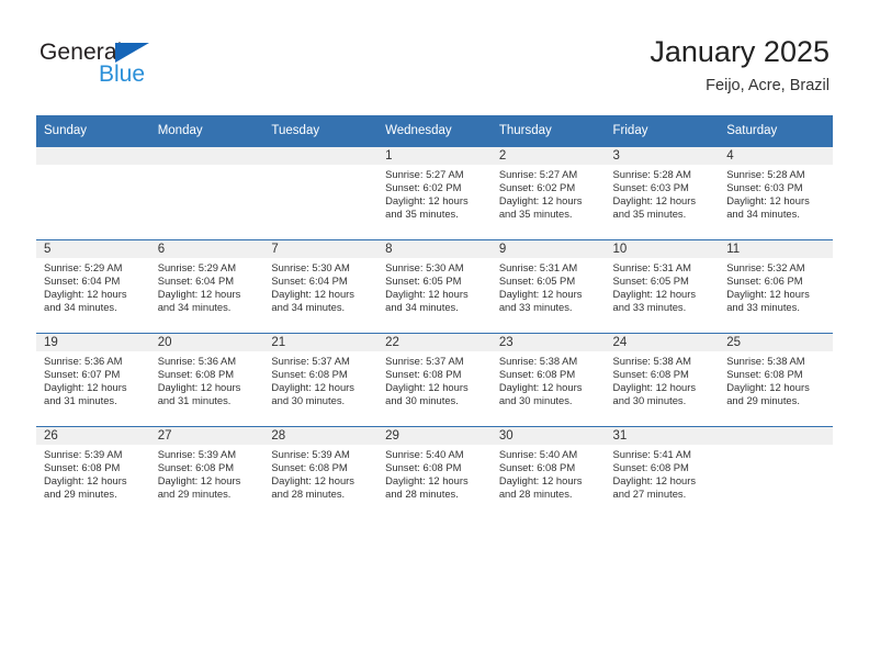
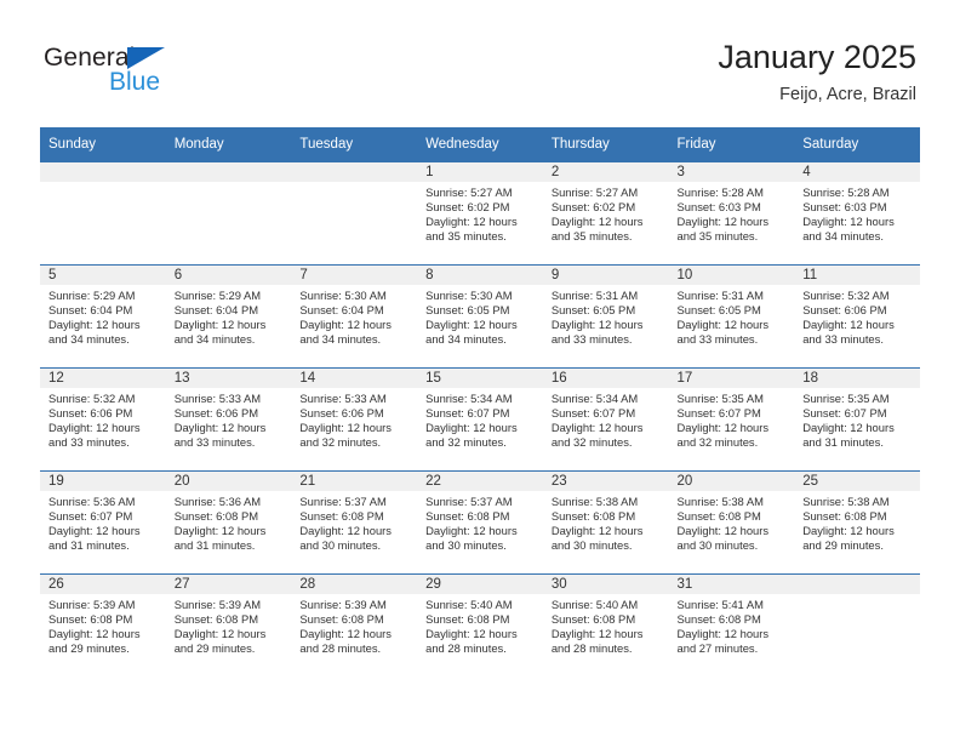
  General
  Blue
  January 2025
  Feijo, Acre, Brazil
  Sunday	Monday	Tuesday	Wednesday	Thursday	Friday	Saturday
  			1Sunrise: 5:27 AMSunset: 6:02 PMDaylight: 12 hoursand 35 minutes.	2Sunrise: 5:27 AMSunset: 6:02 PMDaylight: 12 hoursand 35 minutes.	3Sunrise: 5:28 AMSunset: 6:03 PMDaylight: 12 hoursand 35 minutes.	4Sunrise: 5:28 AMSunset: 6:03 PMDaylight: 12 hoursand 34 minutes.
  5Sunrise: 5:29 AMSunset: 6:04 PMDaylight: 12 hoursand 34 minutes.	6Sunrise: 5:29 AMSunset: 6:04 PMDaylight: 12 hoursand 34 minutes.	7Sunrise: 5:30 AMSunset: 6:04 PMDaylight: 12 hoursand 34 minutes.	8Sunrise: 5:30 AMSunset: 6:05 PMDaylight: 12 hoursand 34 minutes.	9Sunrise: 5:31 AMSunset: 6:05 PMDaylight: 12 hoursand 33 minutes.	10Sunrise: 5:31 AMSunset: 6:05 PMDaylight: 12 hoursand 33 minutes.	11Sunrise: 5:32 AMSunset: 6:06 PMDaylight: 12 hoursand 33 minutes.
+ 12Sunrise: 5:32 AMSunset: 6:06 PMDaylight: 12 hoursand 33 minutes.	13Sunrise: 5:33 AMSunset: 6:06 PMDaylight: 12 hoursand 33 minutes.	14Sunrise: 5:33 AMSunset: 6:06 PMDaylight: 12 hoursand 32 minutes.	15Sunrise: 5:34 AMSunset: 6:07 PMDaylight: 12 hoursand 32 minutes.	16Sunrise: 5:34 AMSunset: 6:07 PMDaylight: 12 hoursand 32 minutes.	17Sunrise: 5:35 AMSunset: 6:07 PMDaylight: 12 hoursand 32 minutes.	18Sunrise: 5:35 AMSunset: 6:07 PMDaylight: 12 hoursand 31 minutes.
- 19Sunrise: 5:36 AMSunset: 6:07 PMDaylight: 12 hoursand 31 minutes.	20Sunrise: 5:36 AMSunset: 6:08 PMDaylight: 12 hoursand 31 minutes.	21Sunrise: 5:37 AMSunset: 6:08 PMDaylight: 12 hoursand 30 minutes.	22Sunrise: 5:37 AMSunset: 6:08 PMDaylight: 12 hoursand 30 minutes.	23Sunrise: 5:38 AMSunset: 6:08 PMDaylight: 12 hoursand 30 minutes.	24Sunrise: 5:38 AMSunset: 6:08 PMDaylight: 12 hoursand 30 minutes.	25Sunrise: 5:38 AMSunset: 6:08 PMDaylight: 12 hoursand 29 minutes.
+ 19Sunrise: 5:36 AMSunset: 6:07 PMDaylight: 12 hoursand 31 minutes.	20Sunrise: 5:36 AMSunset: 6:08 PMDaylight: 12 hoursand 31 minutes.	21Sunrise: 5:37 AMSunset: 6:08 PMDaylight: 12 hoursand 30 minutes.	22Sunrise: 5:37 AMSunset: 6:08 PMDaylight: 12 hoursand 30 minutes.	23Sunrise: 5:38 AMSunset: 6:08 PMDaylight: 12 hoursand 30 minutes.	20Sunrise: 5:38 AMSunset: 6:08 PMDaylight: 12 hoursand 30 minutes.	25Sunrise: 5:38 AMSunset: 6:08 PMDaylight: 12 hoursand 29 minutes.
  26Sunrise: 5:39 AMSunset: 6:08 PMDaylight: 12 hoursand 29 minutes.	27Sunrise: 5:39 AMSunset: 6:08 PMDaylight: 12 hoursand 29 minutes.	28Sunrise: 5:39 AMSunset: 6:08 PMDaylight: 12 hoursand 28 minutes.	29Sunrise: 5:40 AMSunset: 6:08 PMDaylight: 12 hoursand 28 minutes.	30Sunrise: 5:40 AMSunset: 6:08 PMDaylight: 12 hoursand 28 minutes.	31Sunrise: 5:41 AMSunset: 6:08 PMDaylight: 12 hoursand 27 minutes.
